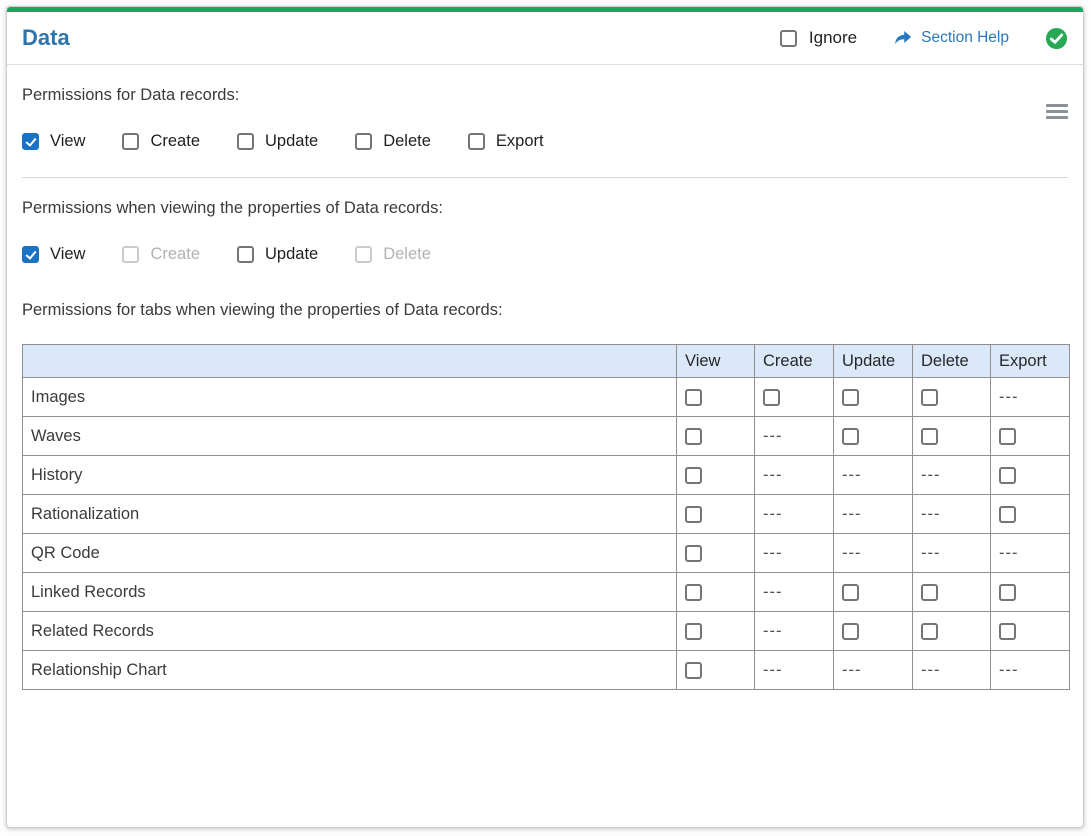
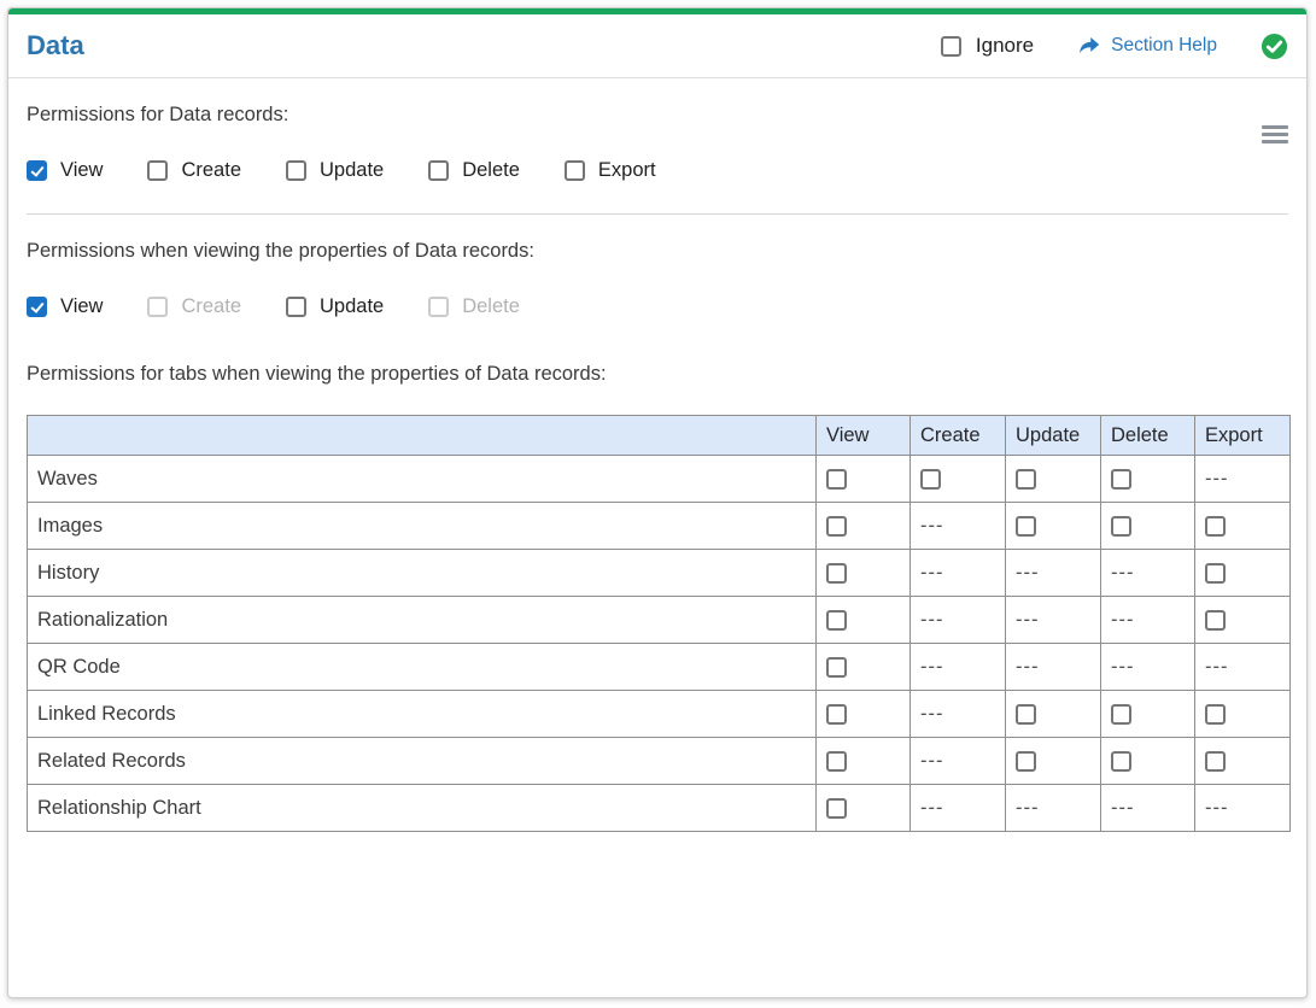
  Data
  Ignore
  Section Help
  Permissions for Data records:
  View
  Create
  Update
  Delete
  Export
  Permissions when viewing the properties of Data records:
  View
  Create
  Update
  Delete
  Permissions for tabs when viewing the properties of Data records:
  	View	Create	Update	Delete	Export
- Images					---
+ Waves					---
- Waves		---
+ Images		---
  History		---	---	---
  Rationalization		---	---	---
  QR Code		---	---	---	---
  Linked Records		---
  Related Records		---
  Relationship Chart		---	---	---	---
